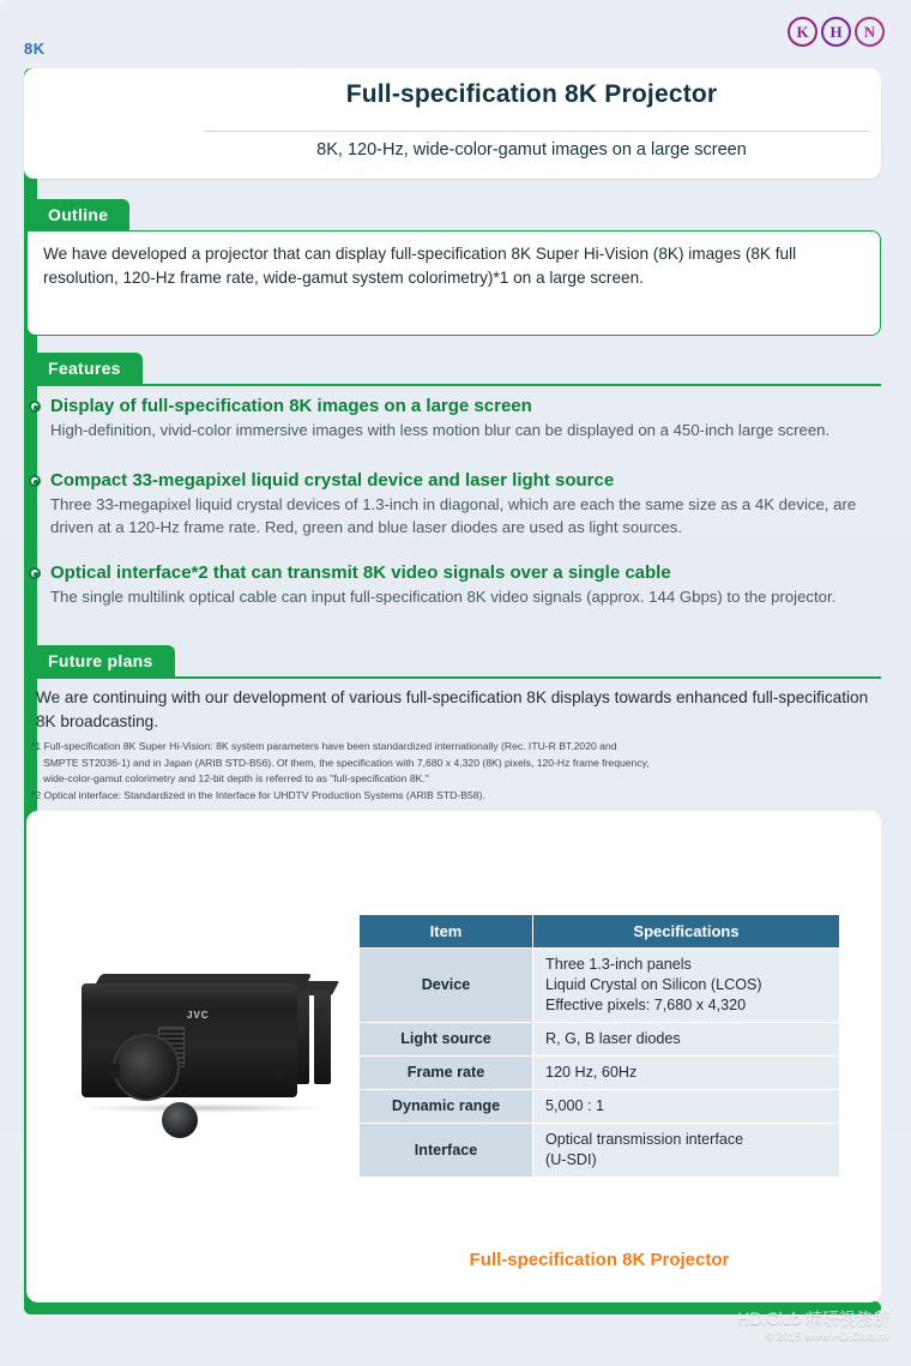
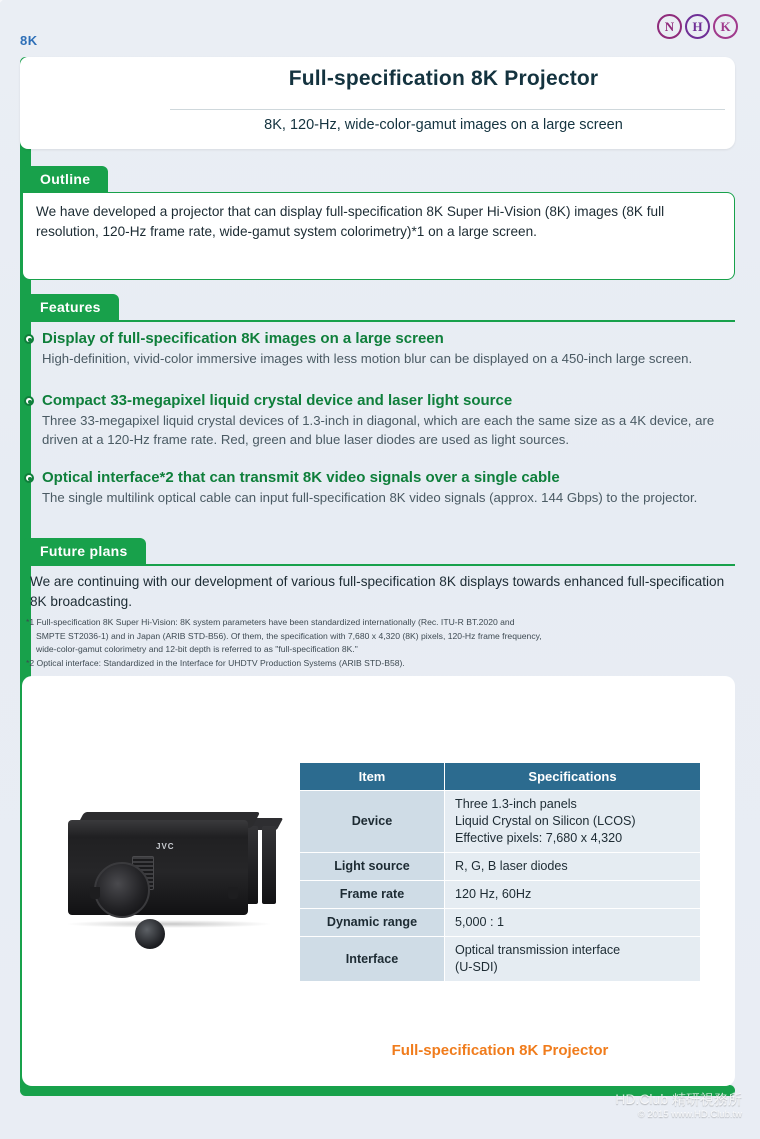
  8K
- K
+ N
  H
- N
+ K
  Full-specification 8K Projector
  8K, 120-Hz, wide-color-gamut images on a large screen
  Outline
  We have developed a projector that can display full-specification 8K Super Hi-Vision (8K) images (8K full resolution, 120-Hz frame rate, wide-gamut system colorimetry)*1 on a large screen.
  Features
  Display of full-specification 8K images on a large screen
  High-definition, vivid-color immersive images with less motion blur can be displayed on a 450-inch large screen.
  Compact 33-megapixel liquid crystal device and laser light source
  Three 33-megapixel liquid crystal devices of 1.3-inch in diagonal, which are each the same size as a 4K device, are driven at a 120-Hz frame rate. Red, green and blue laser diodes are used as light sources.
  Optical interface*2 that can transmit 8K video signals over a single cable
  The single multilink optical cable can input full-specification 8K video signals (approx. 144 Gbps) to the projector.
  Future plans
  We are continuing with our development of various full-specification 8K displays towards enhanced full-specification 8K broadcasting.
  *1 Full-specification 8K Super Hi-Vision: 8K system parameters have been standardized internationally (Rec. ITU-R BT.2020 and
  SMPTE ST2036-1) and in Japan (ARIB STD-B56). Of them, the specification with 7,680 x 4,320 (8K) pixels, 120-Hz frame frequency,
  wide-color-gamut colorimetry and 12-bit depth is referred to as "full-specification 8K."
  *2 Optical interface: Standardized in the Interface for UHDTV Production Systems (ARIB STD-B58).
  JVC
  Item	Specifications
  Device	Three 1.3-inch panels Liquid Crystal on Silicon (LCOS) Effective pixels: 7,680 x 4,320
  Light source	R, G, B laser diodes
  Frame rate	120 Hz, 60Hz
  Dynamic range	5,000 : 1
  Interface	Optical transmission interface (U-SDI)
  Full-specification 8K Projector
  HD.Club 精研視務所
  © 2015 www.HD.Club.tw
